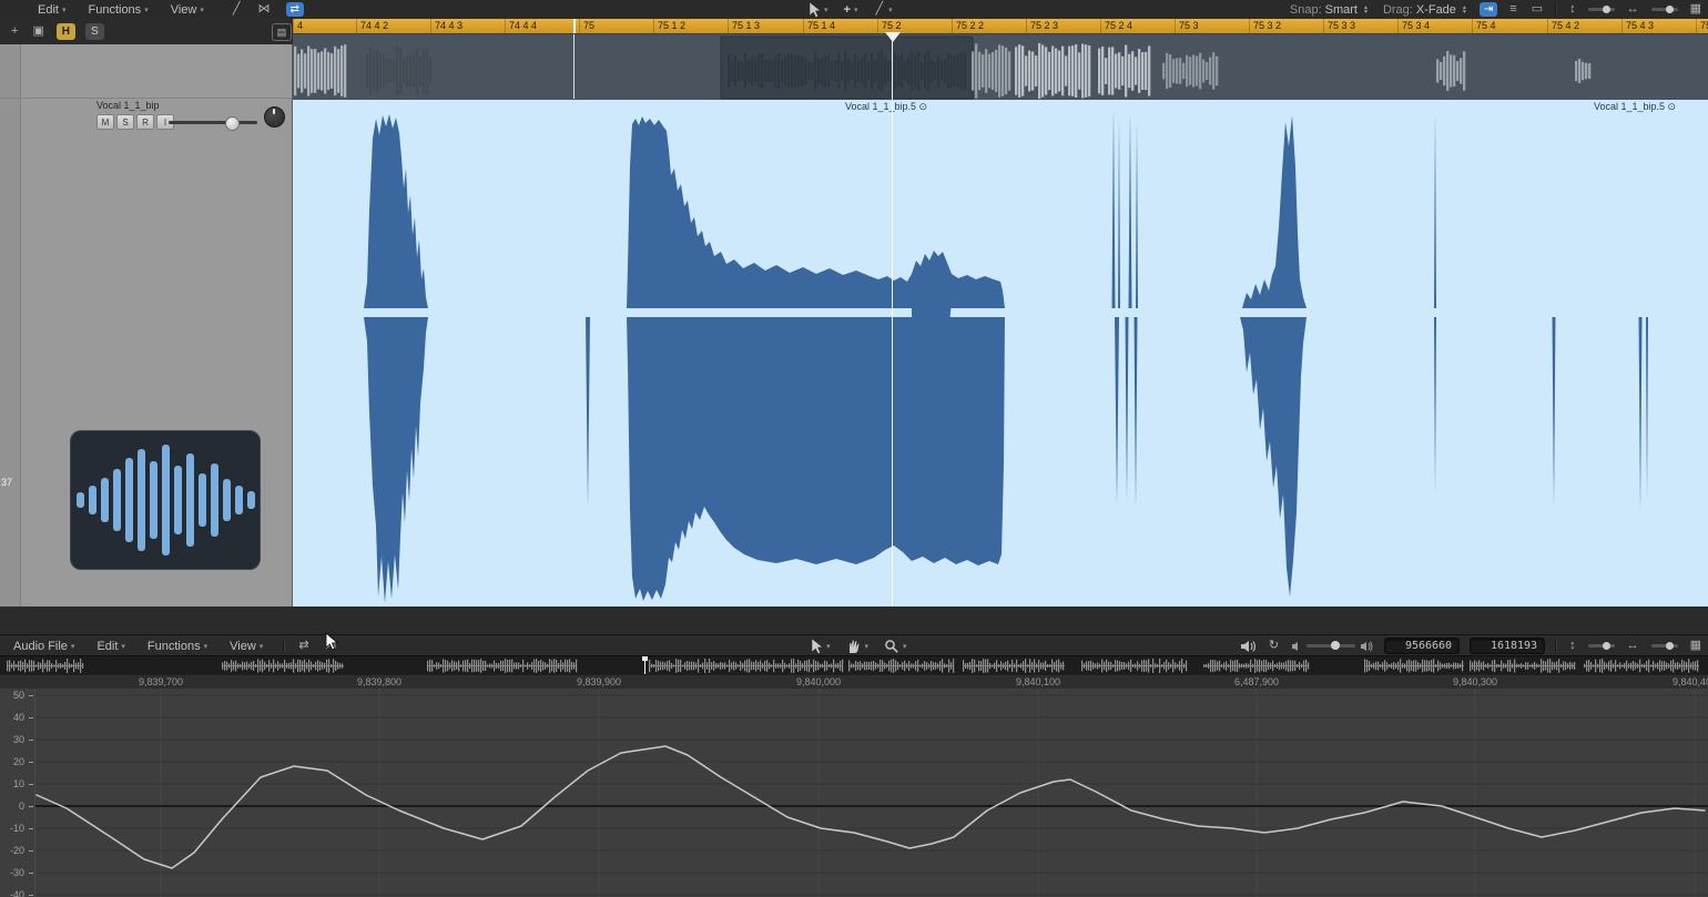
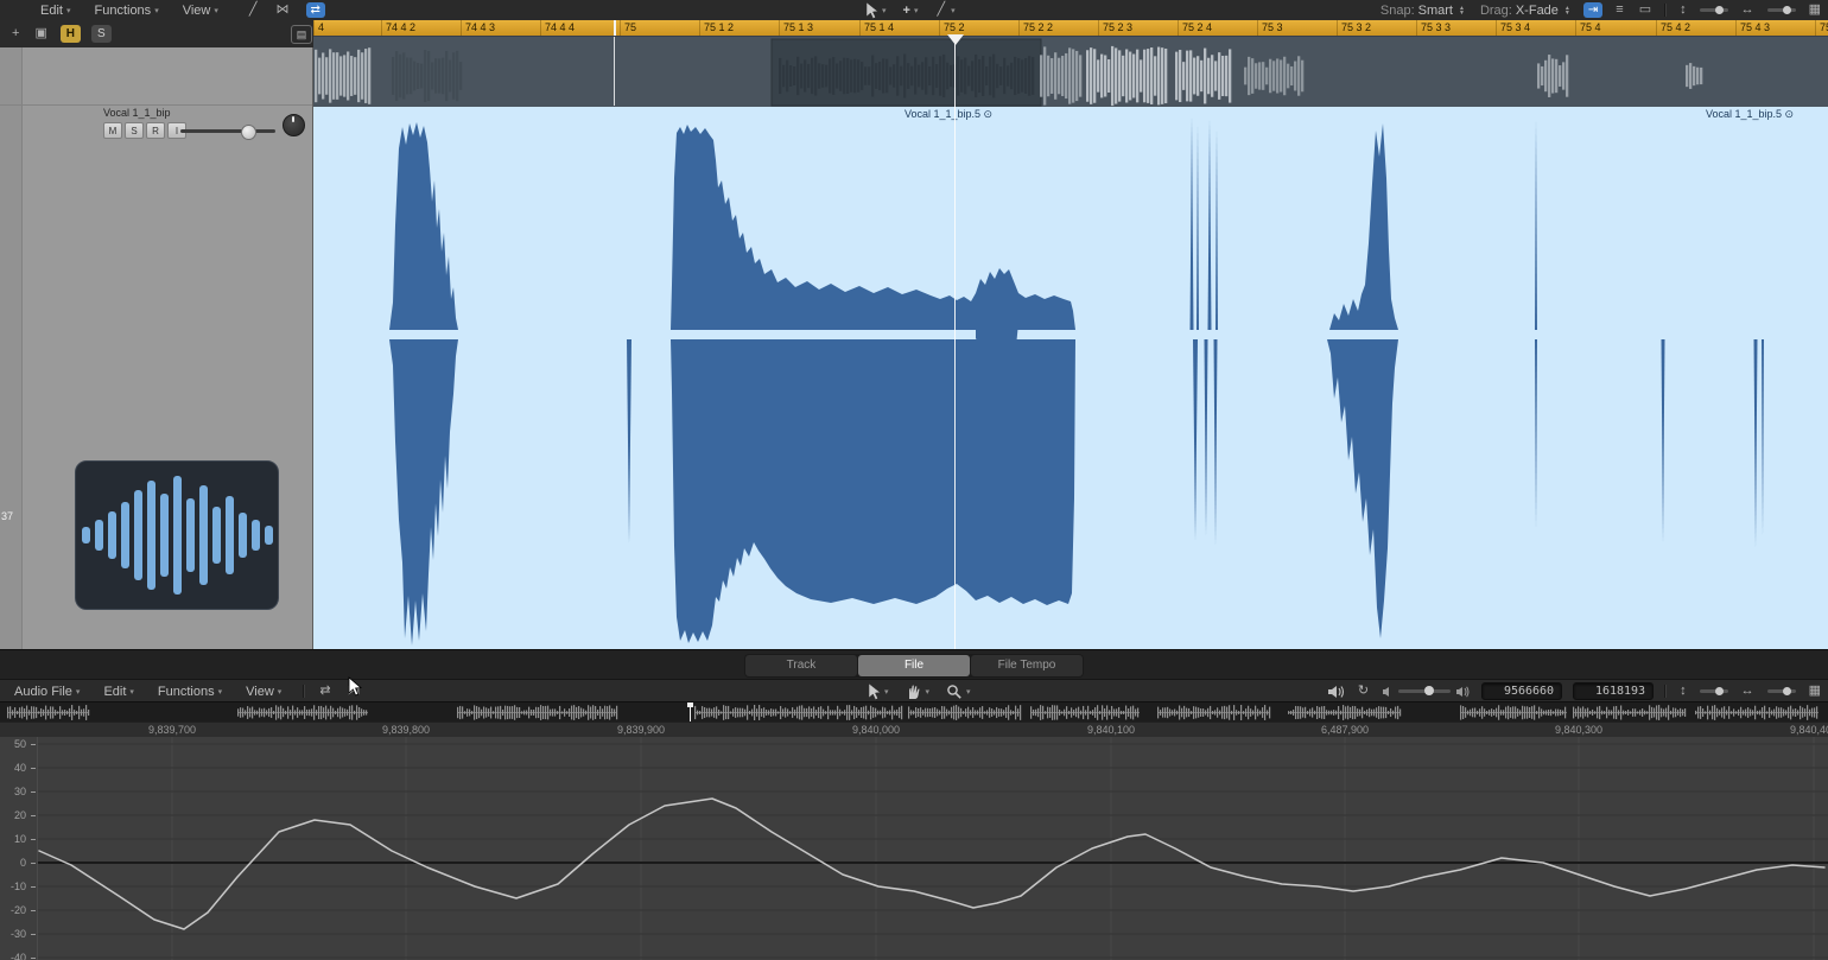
  Edit
  Functions
  View
  ╱
  ⋈
  ⇄
  +
  ╱
  Snap:
  Smart
  Drag:
  X-Fade
  ⇥
  ≡
  ▭
  ↕
  ↔
  ▦
  +
  ▣
  H
  S
  ▤
  4
  74 4 2
  74 4 3
  74 4 4
  75
  75 1 2
  75 1 3
  75 1 4
  75 2
  75 2 2
  75 2 3
  75 2 4
  75 3
  75 3 2
  75 3 3
  75 3 4
  75 4
  75 4 2
  75 4 3
  Vocal 1_1bip.5 ⊙
  Vocal 1_1_bip.5 ⊙
  37
  Vocal 1_1_bip
  M
  S
  R
  I
+ Track
+ File
+ File Tempo
  Audio File
  Edit
  Functions
  View
  ⇄
  ↻
  9566660
  1618193
  ↕
  ↔
  ▦
  9,839,700
  9,839,800
  9,839,900
  9,840,000
  9,840,100
  6,487,900
  9,840,300
  9,840,4
  50
  40
  30
  20
  10
  0
  -10
  -20
  -30
  -40
